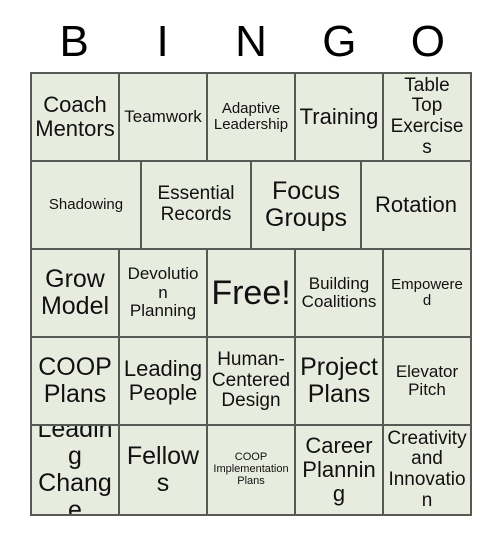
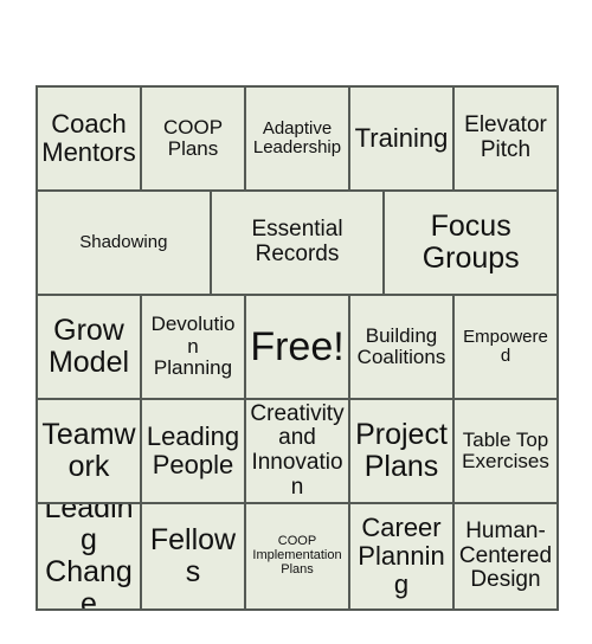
- B
- I
- N
- G
- O
  Coach Mentors
- Teamwork
+ COOP Plans
  Adaptive Leadership
  Training
- Table Top Exercises
+ Elevator Pitch
  Shadowing
  Essential Records
  Focus Groups
- Rotation
  Grow Model
  Devolution Planning
  Free!
  Building Coalitions
  Empowered
- COOP Plans
+ Teamwork
  Leading People
- Human-Centered Design
+ Creativity and Innovation
  Project Plans
- Elevator Pitch
+ Table Top Exercises
  Leading Change
  Fellows
  COOP Implementation Plans
  Career Planning
- Creativity and Innovation
+ Human-Centered Design
